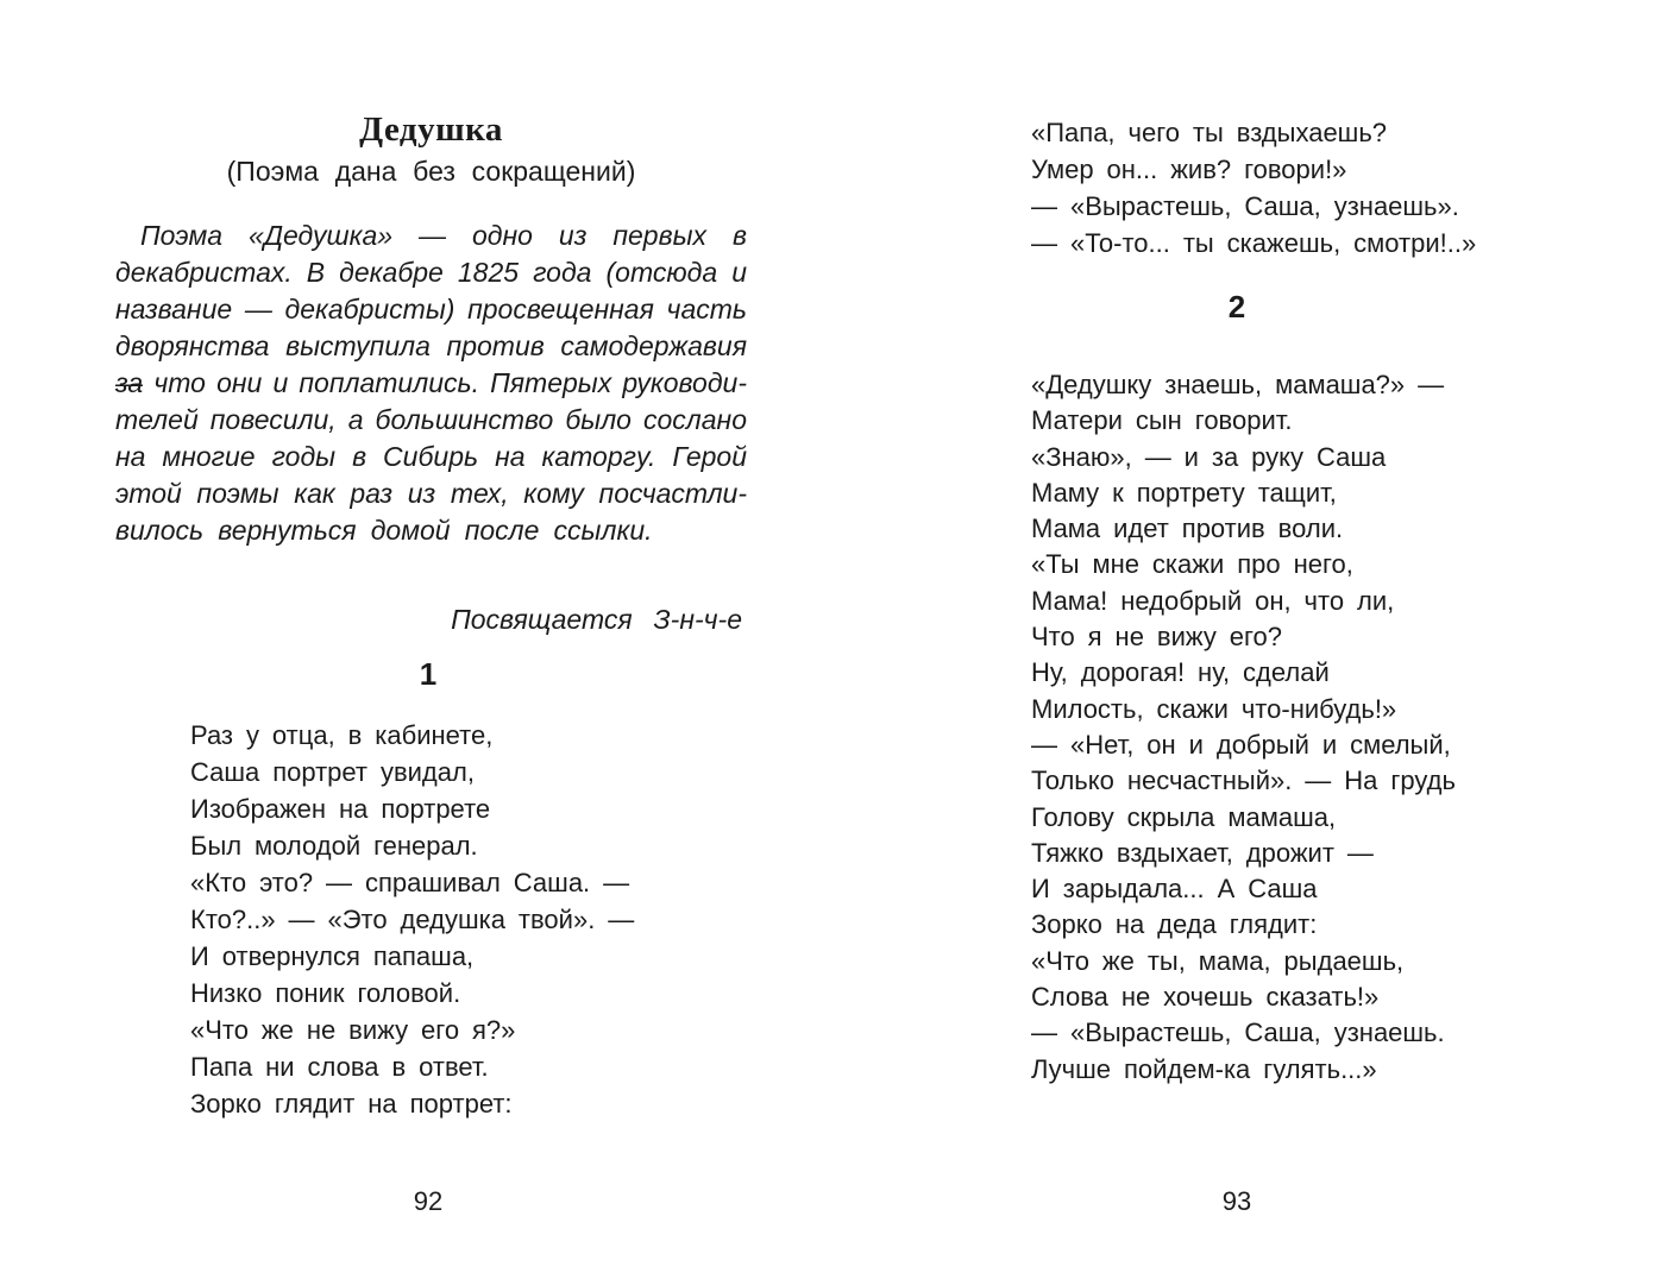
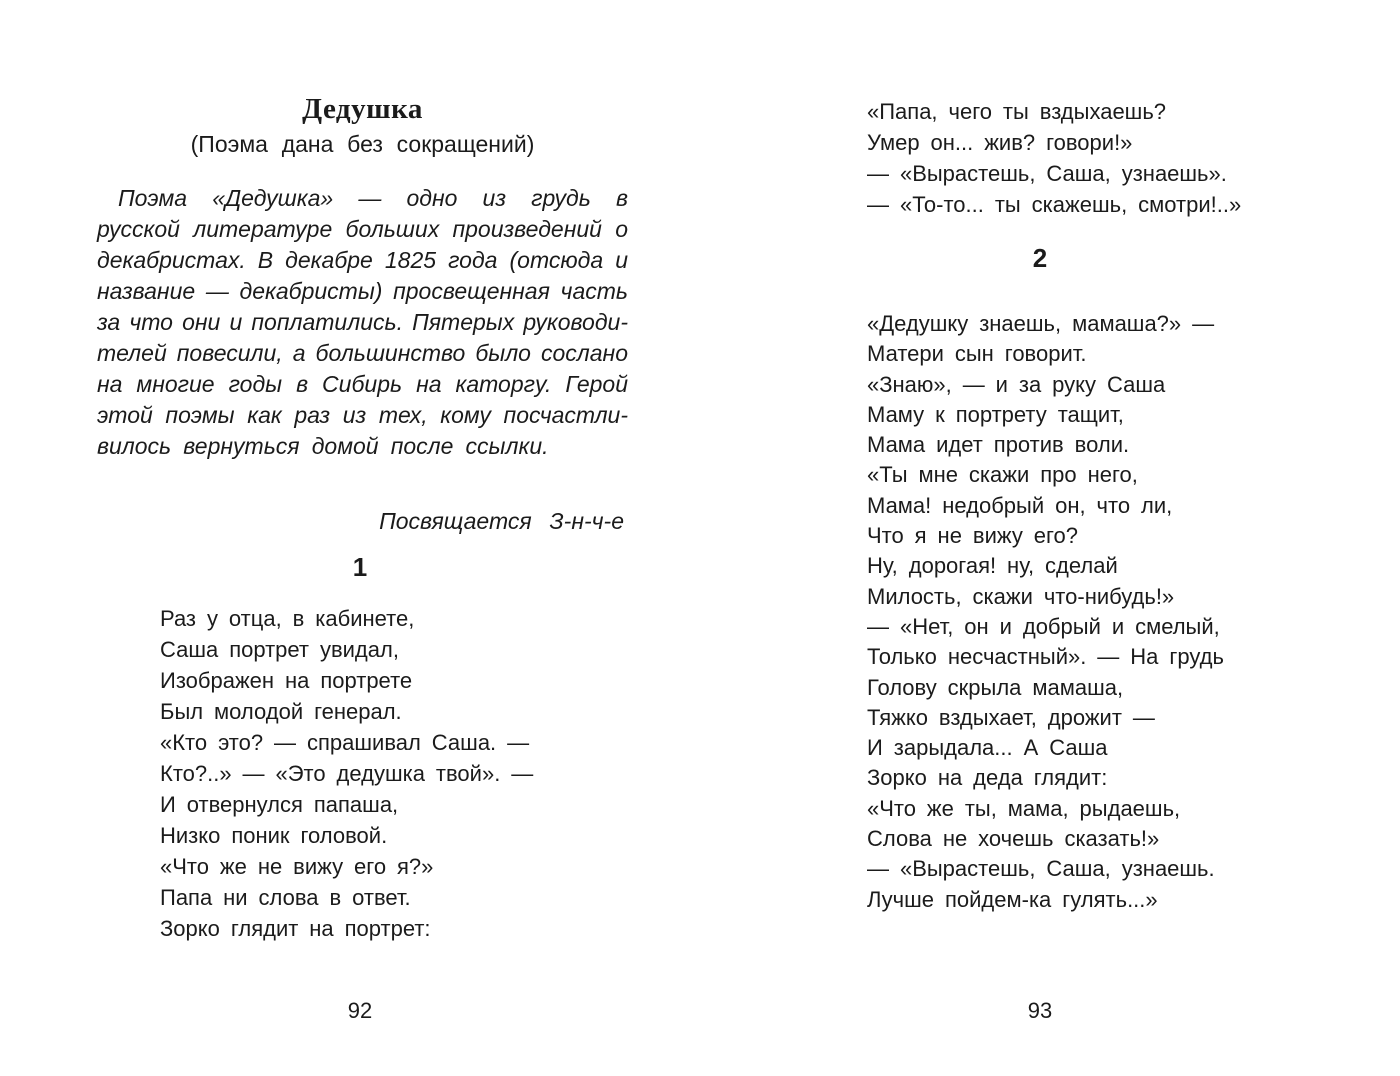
  Дедушка
  (Поэма дана без сокращений)
- Поэма «Дедушка» — одно из первых в
+ Поэма «Дедушка» — одно из грудь в
+ русской литературе больших произведений о
  декабристах. В декабре 1825 года (отсюда и
  название — декабристы) просвещенная часть
- дворянства выступила против самодержавия —
  за что они и поплатились. Пятерых руководи-
  телей повесили, а большинство было сослано
  на многие годы в Сибирь на каторгу. Герой
  этой поэмы как раз из тех, кому посчастли-
  вилось вернуться домой после ссылки.
  Посвящается З-н-ч-е
  1
  Раз у отца, в кабинете,
  Саша портрет увидал,
  Изображен на портрете
  Был молодой генерал.
  «Кто это? — спрашивал Саша. —
  Кто?..» — «Это дедушка твой». —
  И отвернулся папаша,
  Низко поник головой.
  «Что же не вижу его я?»
  Папа ни слова в ответ.
  Зорко глядит на портрет:
  92
  «Папа, чего ты вздыхаешь?
  Умер он... жив? говори!»
  — «Вырастешь, Саша, узнаешь».
  — «То-то... ты скажешь, смотри!..»
  2
  «Дедушку знаешь, мамаша?» —
  Матери сын говорит.
  «Знаю», — и за руку Саша
  Маму к портрету тащит,
  Мама идет против воли.
  «Ты мне скажи про него,
  Мама! недобрый он, что ли,
  Что я не вижу его?
  Ну, дорогая! ну, сделай
  Милость, скажи что-нибудь!»
  — «Нет, он и добрый и смелый,
  Только несчастный». — На грудь
  Голову скрыла мамаша,
  Тяжко вздыхает, дрожит —
  И зарыдала... А Саша
  Зорко на деда глядит:
  «Что же ты, мама, рыдаешь,
  Слова не хочешь сказать!»
  — «Вырастешь, Саша, узнаешь.
  Лучше пойдем-ка гулять...»
  93
